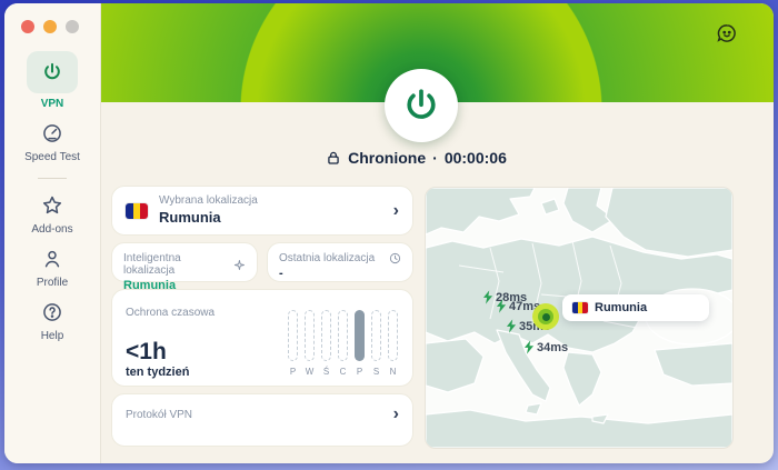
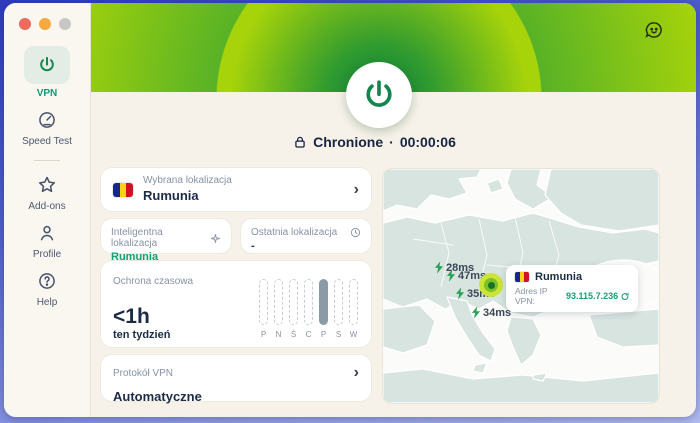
  VPN
  Speed Test
  Add-ons
  Profile
  Help
  Chronione
  ·
  00:00:06
  Wybrana lokalizacja
  Rumunia
  ›
  Inteligentna lokalizacja
  Rumunia
  Ostatnia lokalizacja
  -
  Ochrona czasowa
  <1h
  ten tydzień
  P
- W
+ N
  Ś
  C
  P
  S
- N
+ W
  Protokół VPN
  ›
+ Automatyczne
  28ms
  47m
  34ms
  Rumunia
+ Adres IP VPN:
+ 93.115.7.236
